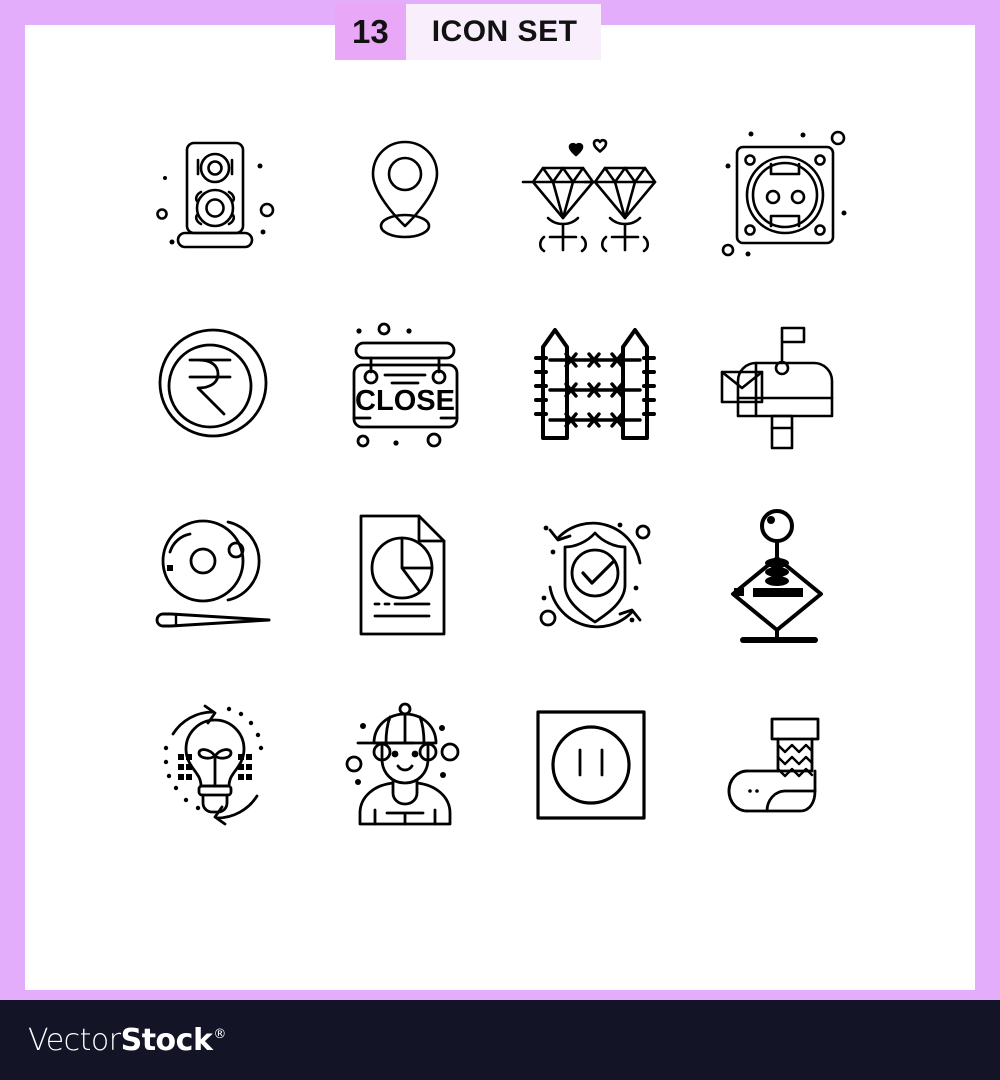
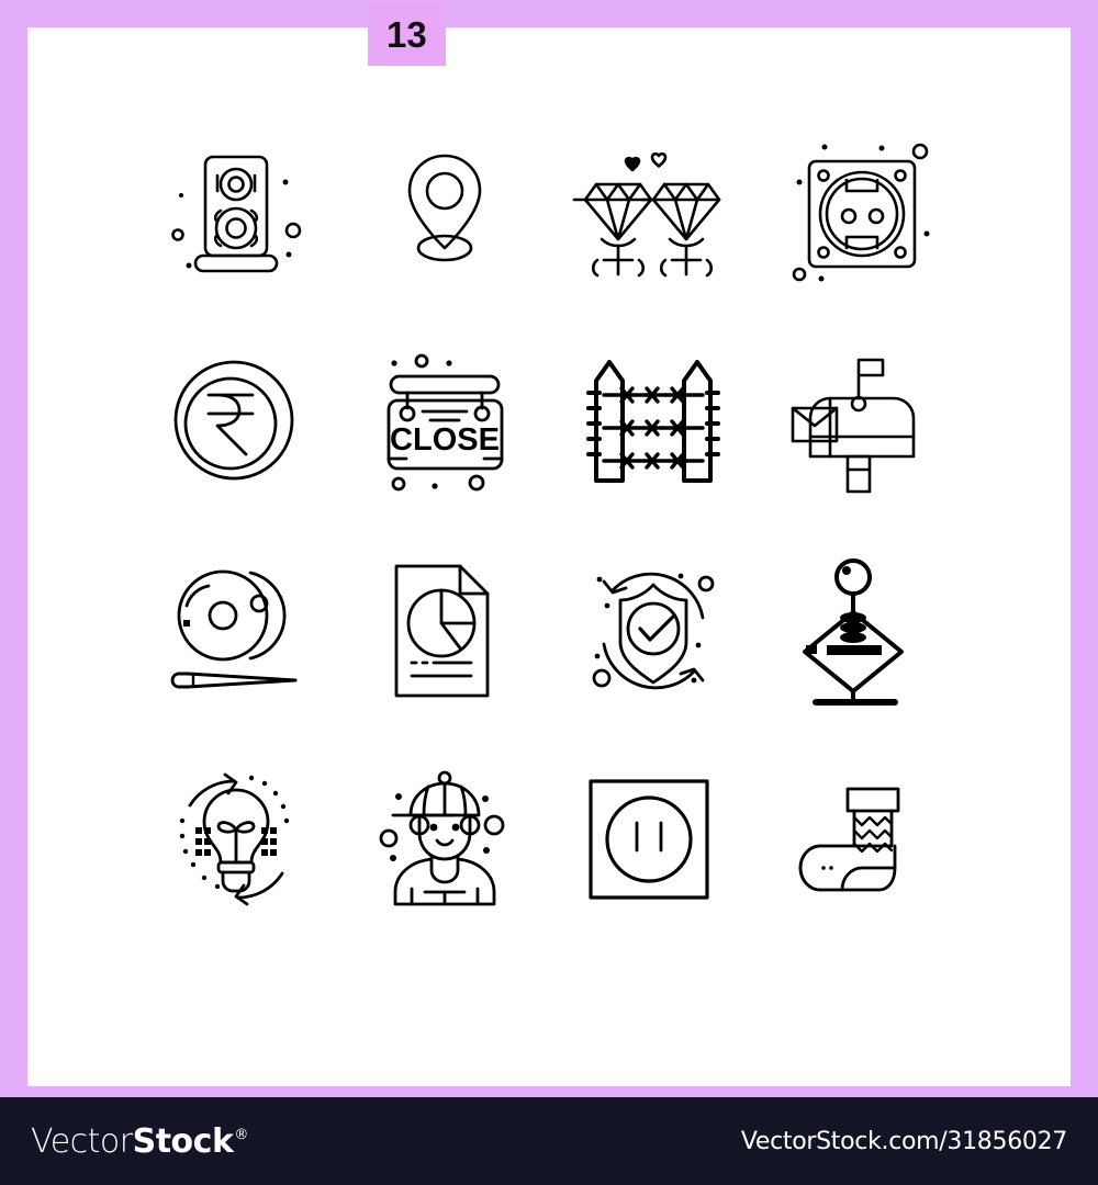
  13
- ICON SET
  CLOSE
  Vector
  Stock
  ®
+ VectorStock.com/31856027
